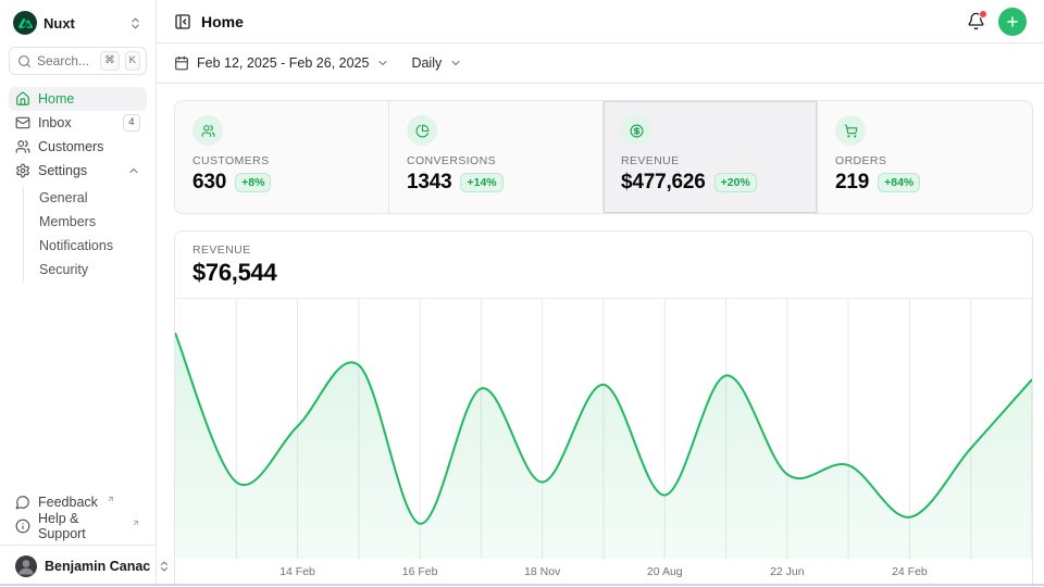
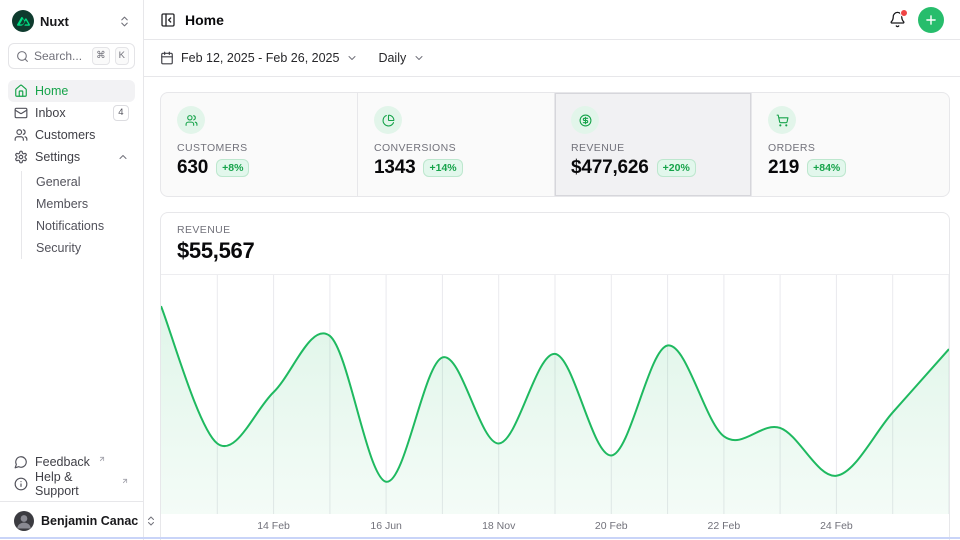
  Nuxt
  Search...
  ⌘
  K
  Home
  Inbox
  4
  Customers
  Settings
  General
  Members
  Notifications
  Security
  Feedback
  Help & Support
  Benjamin Canac
  Home
  Feb 12, 2025 - Feb 26, 2025
  Daily
  CUSTOMERS
  630
  +8%
  CONVERSIONS
  1343
  +14%
  REVENUE
  $477,626
  +20%
  ORDERS
  219
  +84%
  REVENUE
- $76,544
+ $55,567
  14 Feb
- 16 Feb
+ 16 Jun
  18 Nov
- 20 Aug
+ 20 Feb
- 22 Jun
+ 22 Feb
  24 Feb
